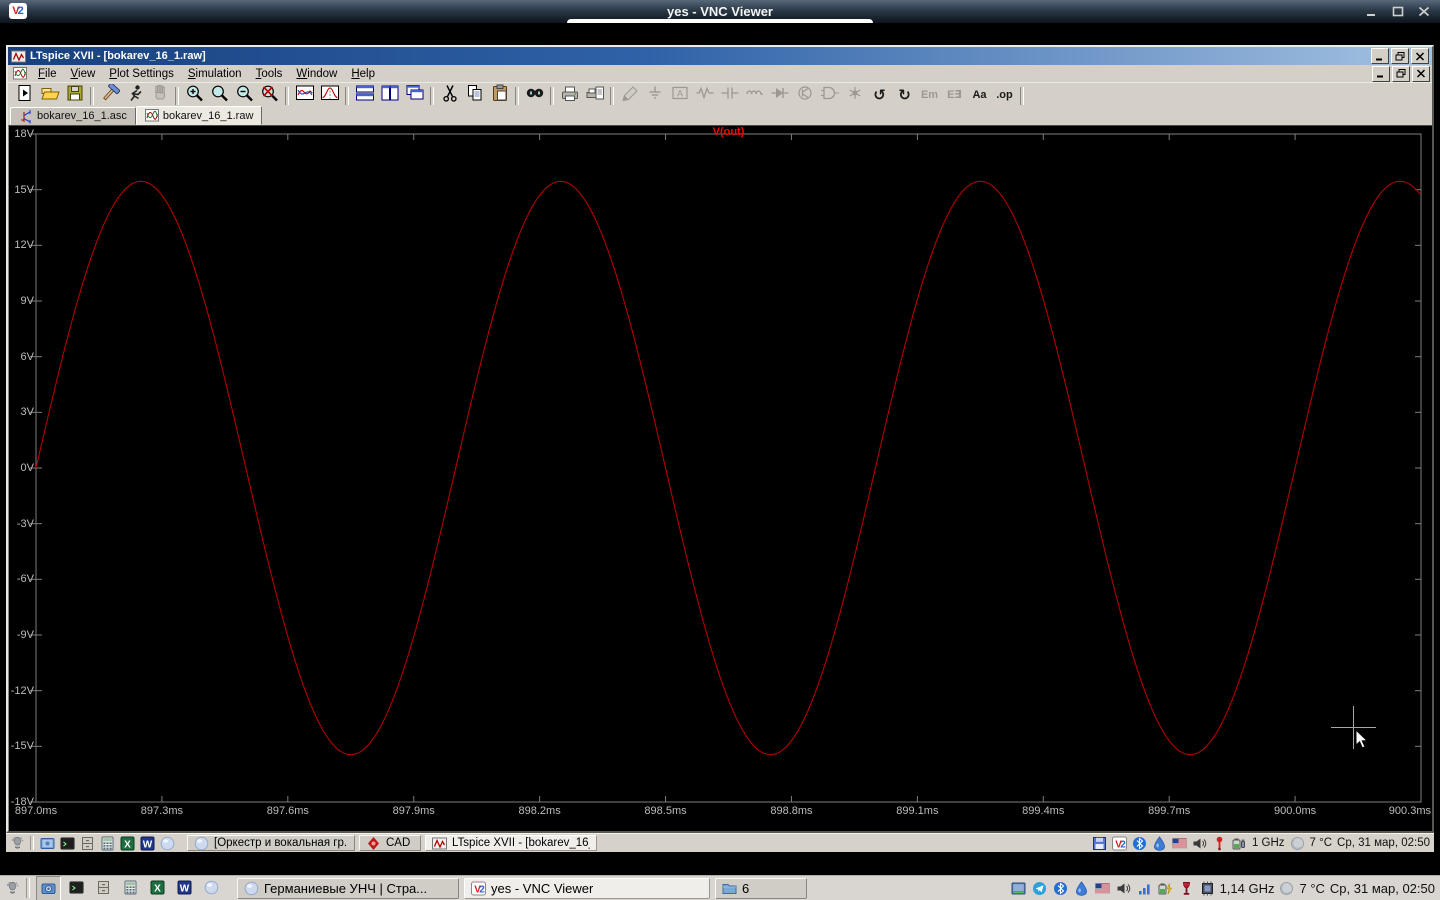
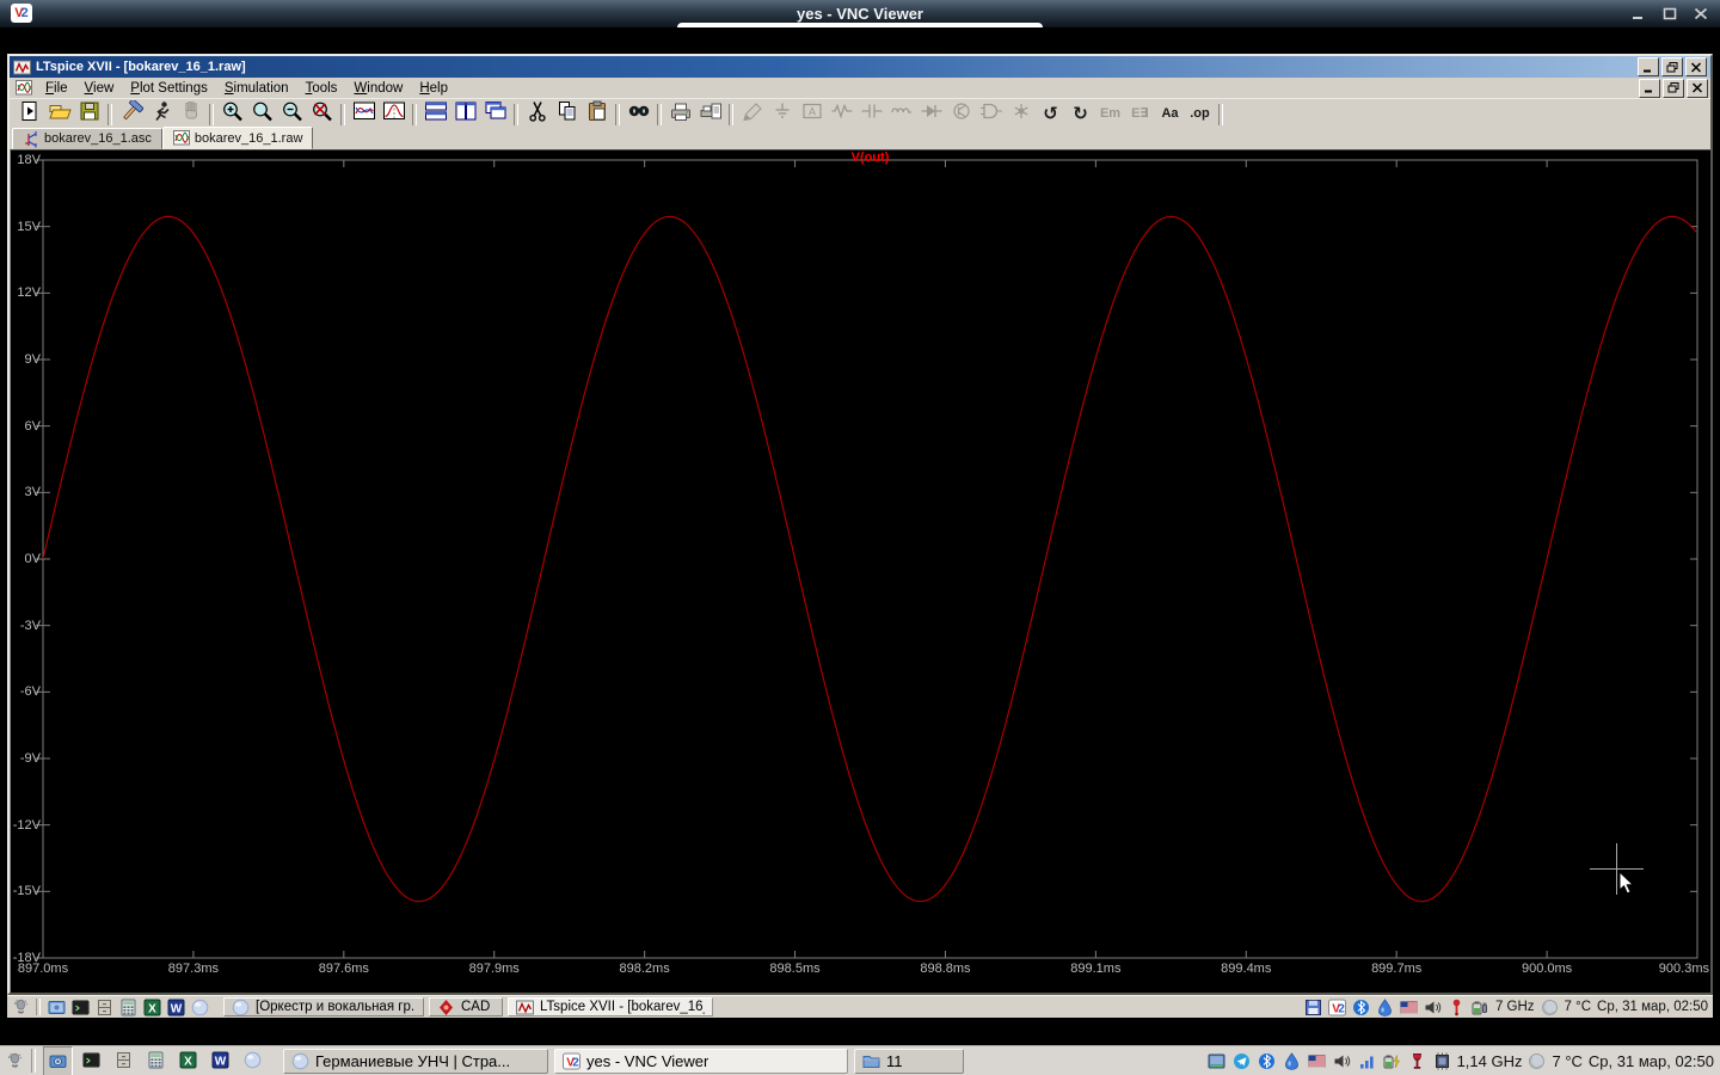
  V
  2
  yes - VNC Viewer
  LTspice XVII - [bokarev_16_1.raw]
  File
  View
  Plot Settings
  Simulation
  Tools
  Window
  Help
  A
  ↺
  ↻
  Em
  E∃
  Aa
  .op
  bokarev_16_1.asc
  bokarev_16_1.raw
  V(out)
  18V
  15V
  12V
  9V
  6V
  3V
  0V
  -3V
  -6V
  -9V
  -12V
  -15V
  -18V
  897.0ms
  897.3ms
  897.6ms
  897.9ms
  898.2ms
  898.5ms
  898.8ms
  899.1ms
  899.4ms
  899.7ms
  900.0ms
  900.3ms
  X
  W
  [Оркестр и вокальная гр.
  CAD
  LTspice XVII - [bokarev_16
  V
  2
- 1 GHz
+ 7 GHz
  7 °C
  Ср, 31 мар, 02:50
  X
  W
  Германиевые УНЧ | Стра...
  V
  2
  yes - VNC Viewer
- 6
+ 11
  1,14 GHz
  7 °C
  Ср, 31 мар, 02:50
